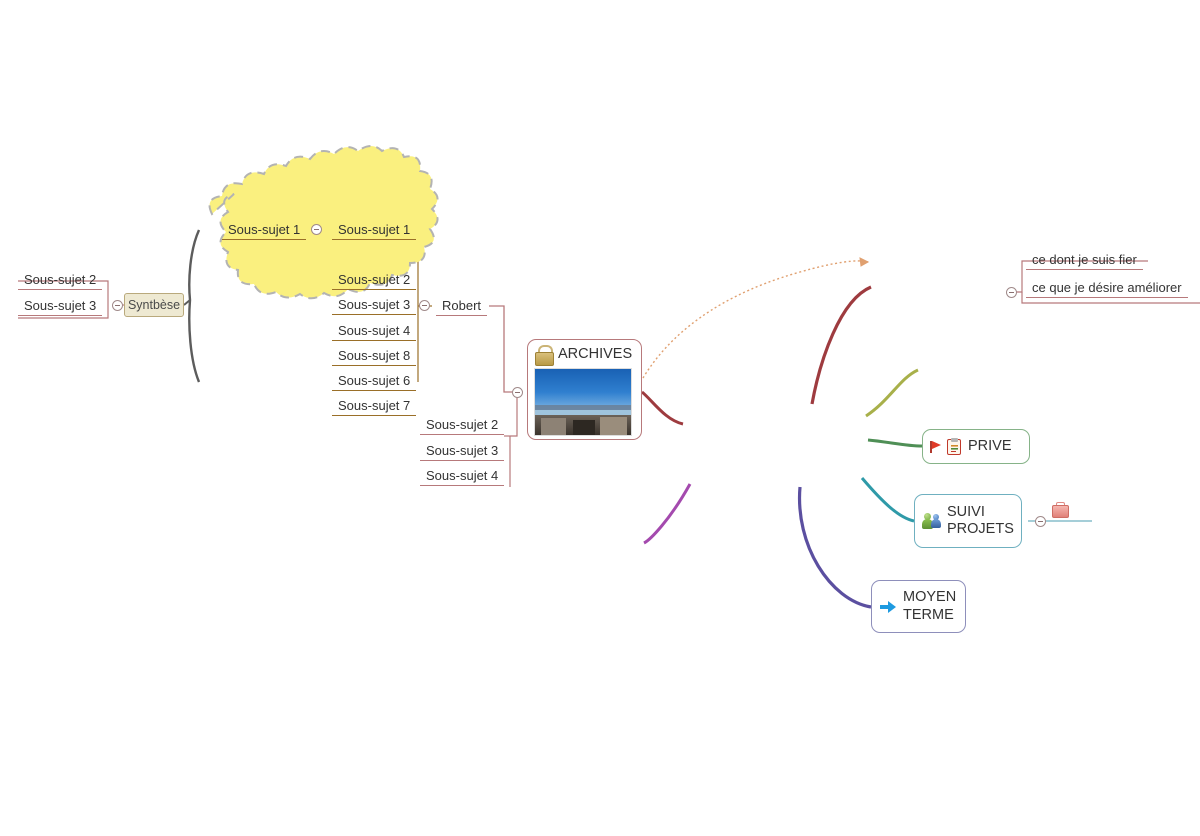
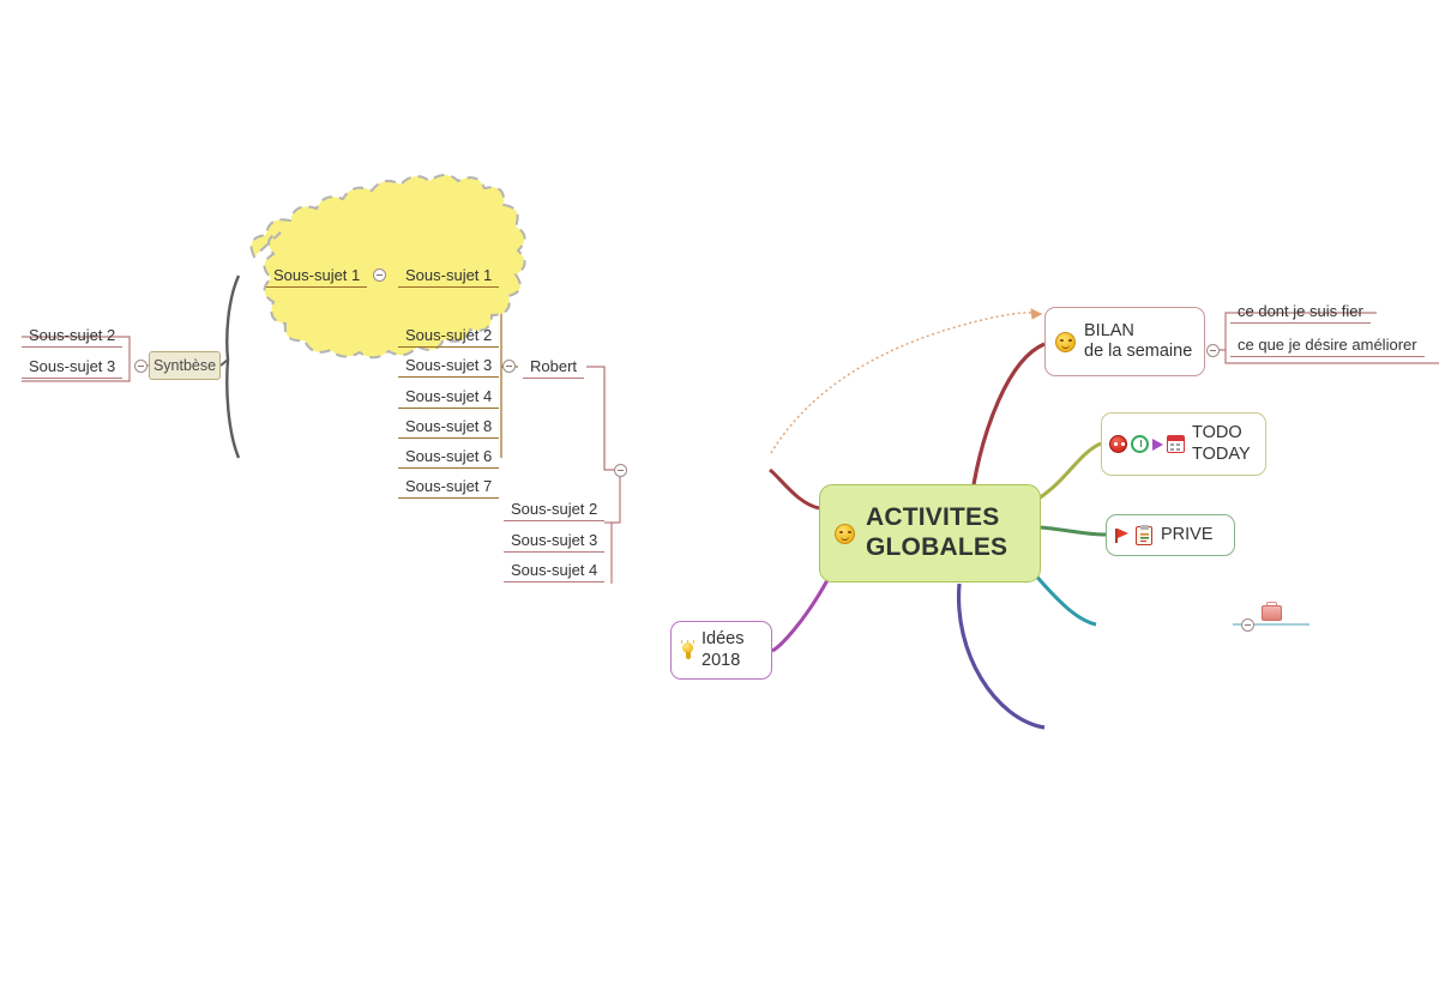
+ ACTIVITES
+ GLOBALES
+ BILAN
+ de la semaine
  ce dont je suis fier
  ce que je désire améliorer
+ TODO
+ TODAY
  PRIVE
- SUIVI
- PROJETS
- MOYEN
- TERME
- ARCHIVES
  Sous-sujet 2
  Sous-sujet 3
  Sous-sujet 4
+ Idées
+ 2018
  Sous-sujet 1
  Sous-sujet 1
  Sous-sujet 2
  Sous-sujet 3
  Sous-sujet 4
  Sous-sujet 8
  Sous-sujet 6
  Sous-sujet 7
  Robert
  Syntbèse
  Sous-sujet 2
  Sous-sujet 3
